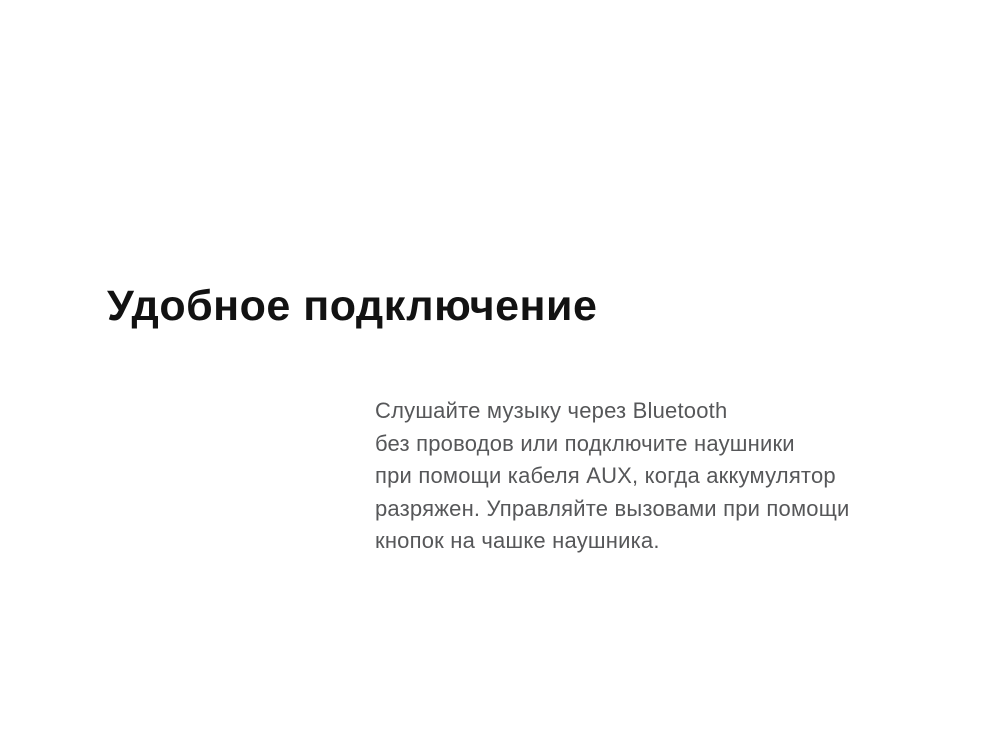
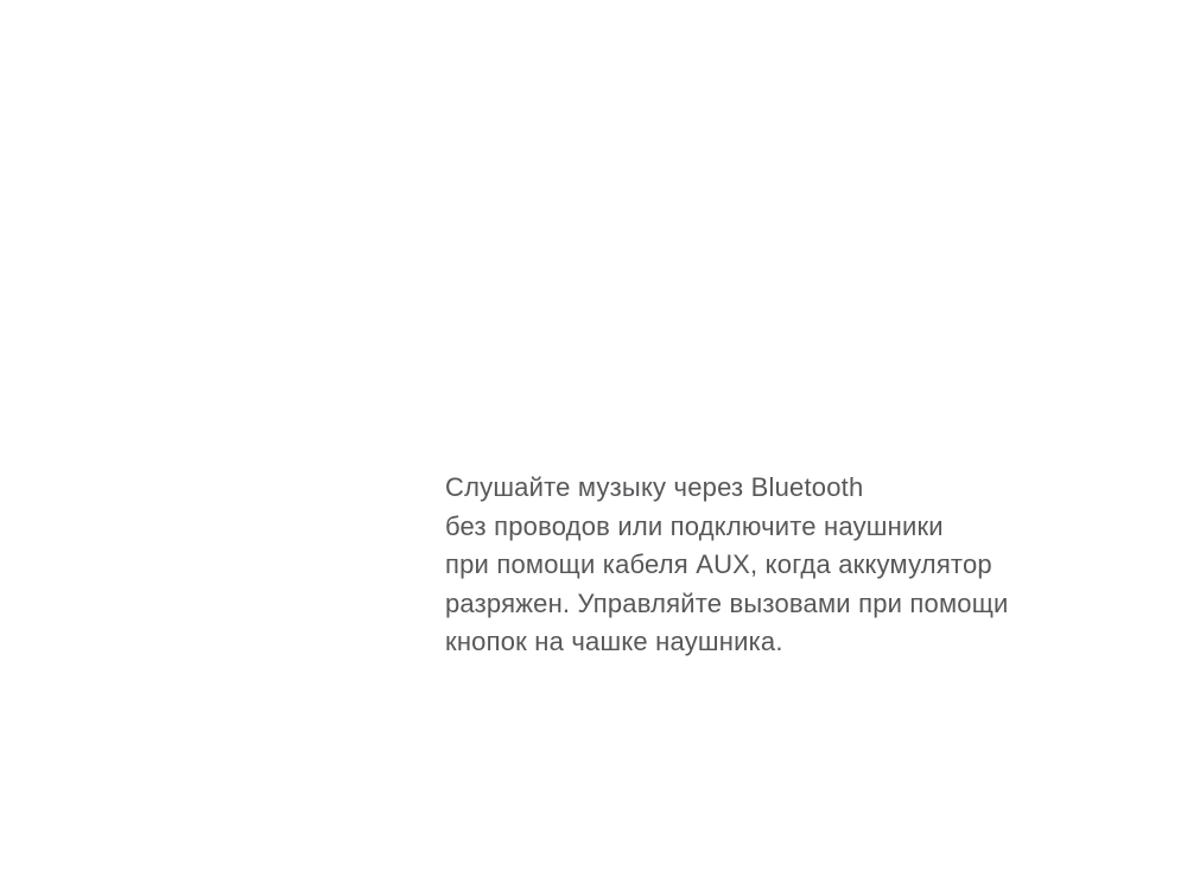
- Удобное подключение
  Слушайте музыку через Bluetooth
  без проводов или подключите наушники
  при помощи кабеля AUX, когда аккумулятор
  разряжен. Управляйте вызовами при помощи
  кнопок на чашке наушника.
